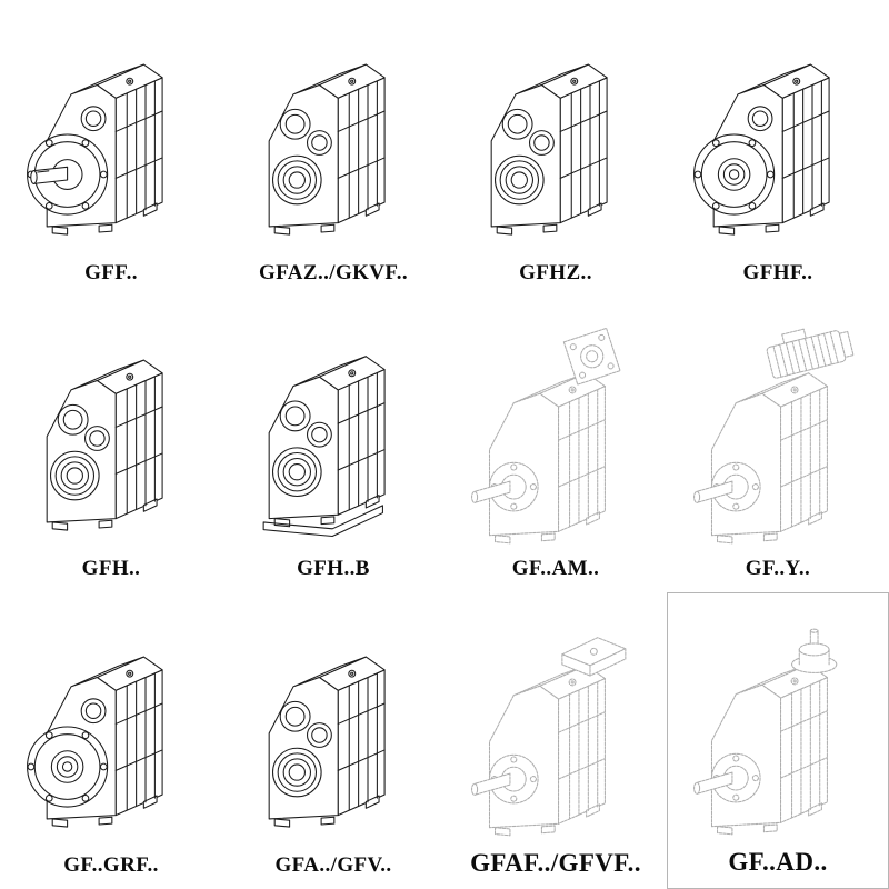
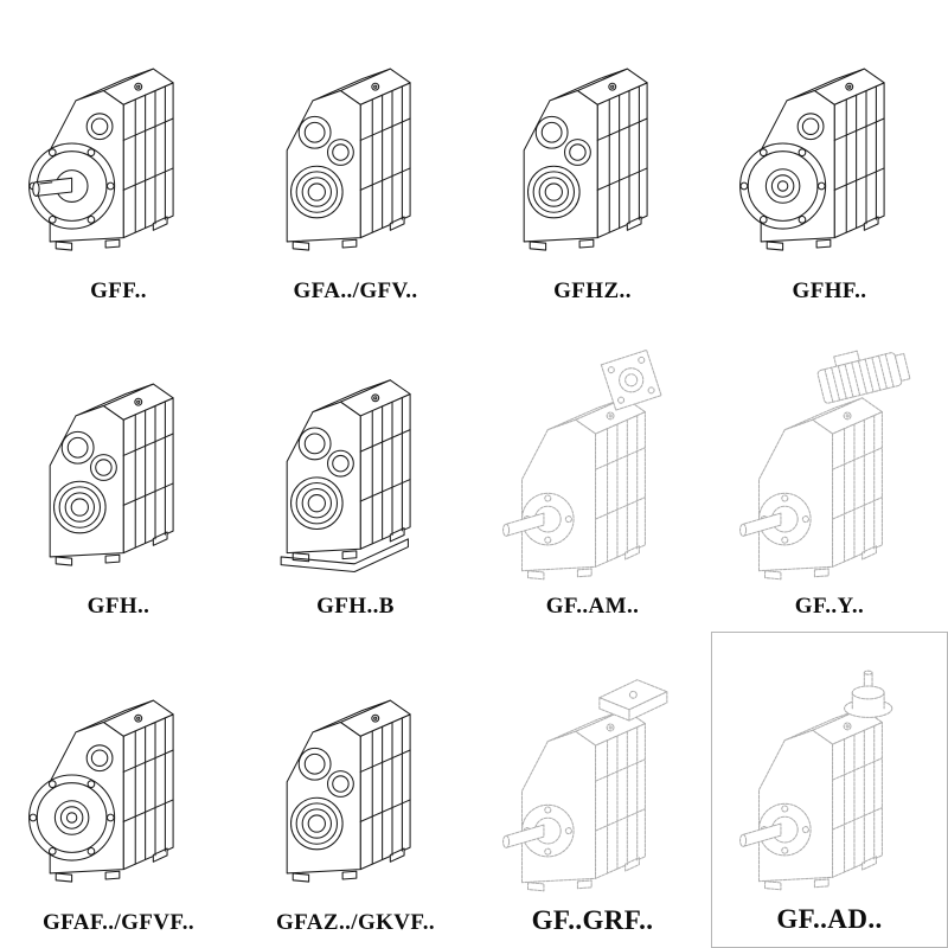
  GFF..
- GFAZ../GKVF..
+ GFA../GFV..
  GFHZ..
  GFHF..
  GFH..
  GFH..B
  GF..AM..
  GF..Y..
- GF..GRF..
+ GFAF../GFVF..
- GFA../GFV..
+ GFAZ../GKVF..
- GFAF../GFVF..
+ GF..GRF..
  GF..AD..
